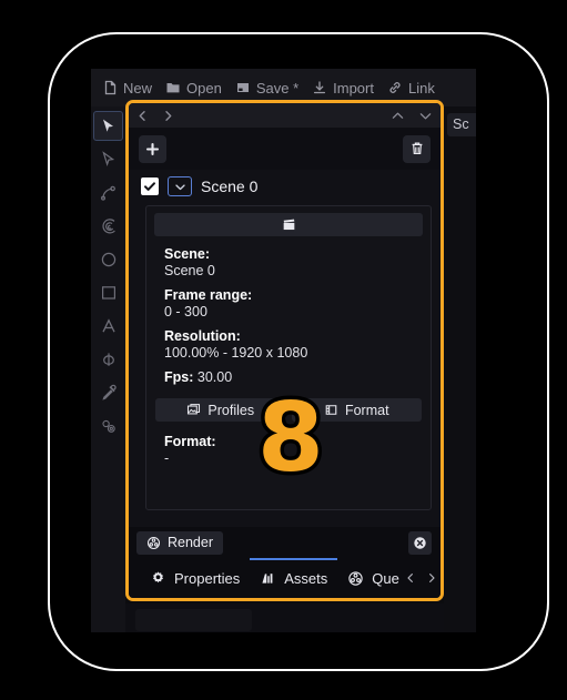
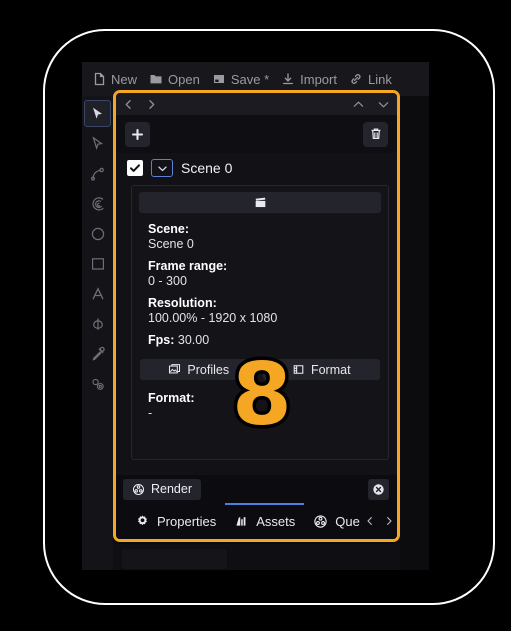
  New
  Open
  Save *
  Import
  Link
- Sc
  Scene 0
  Scene:
  Scene 0
  Frame range:
  0 - 300
  Resolution:
  100.00% - 1920 x 1080
  Fps: 30.00
  Profiles
  Format
  Format:
  -
  Render
  Properties
  Assets
  Que
  8
